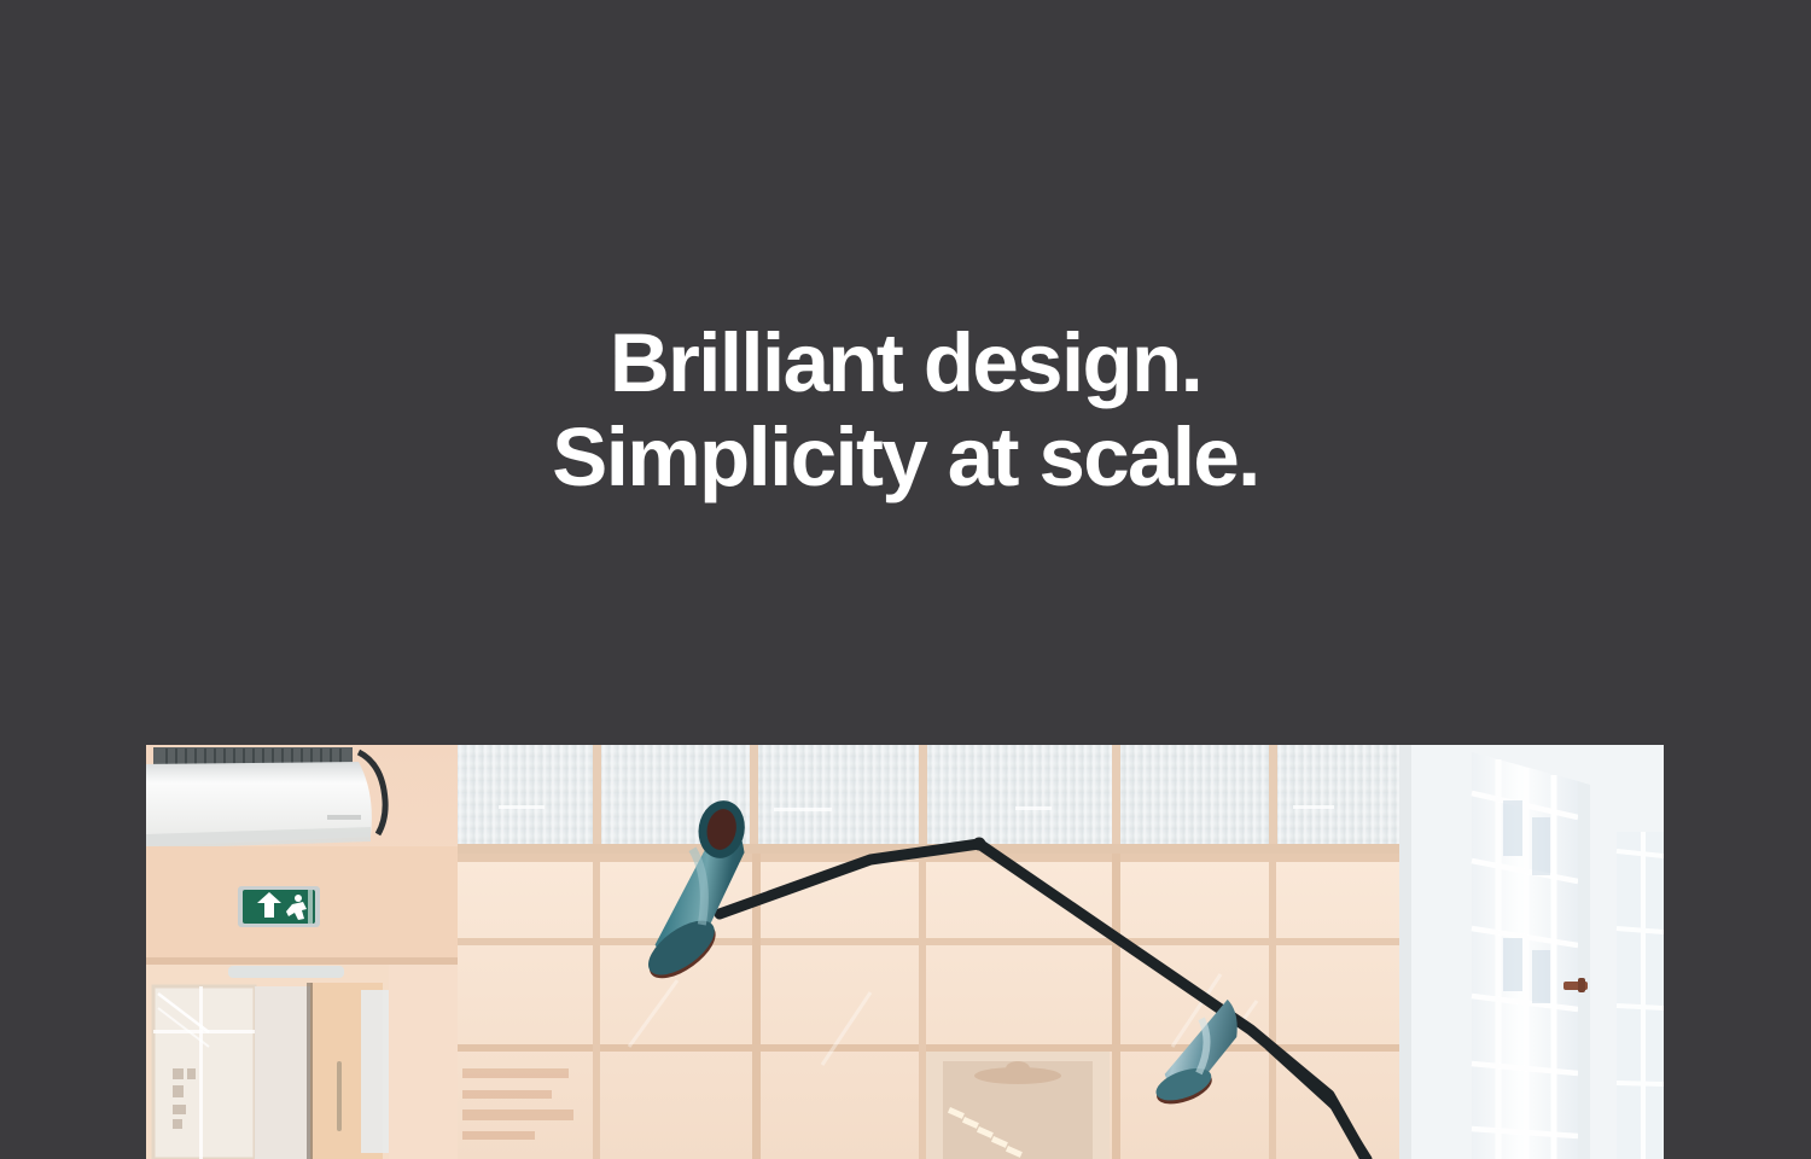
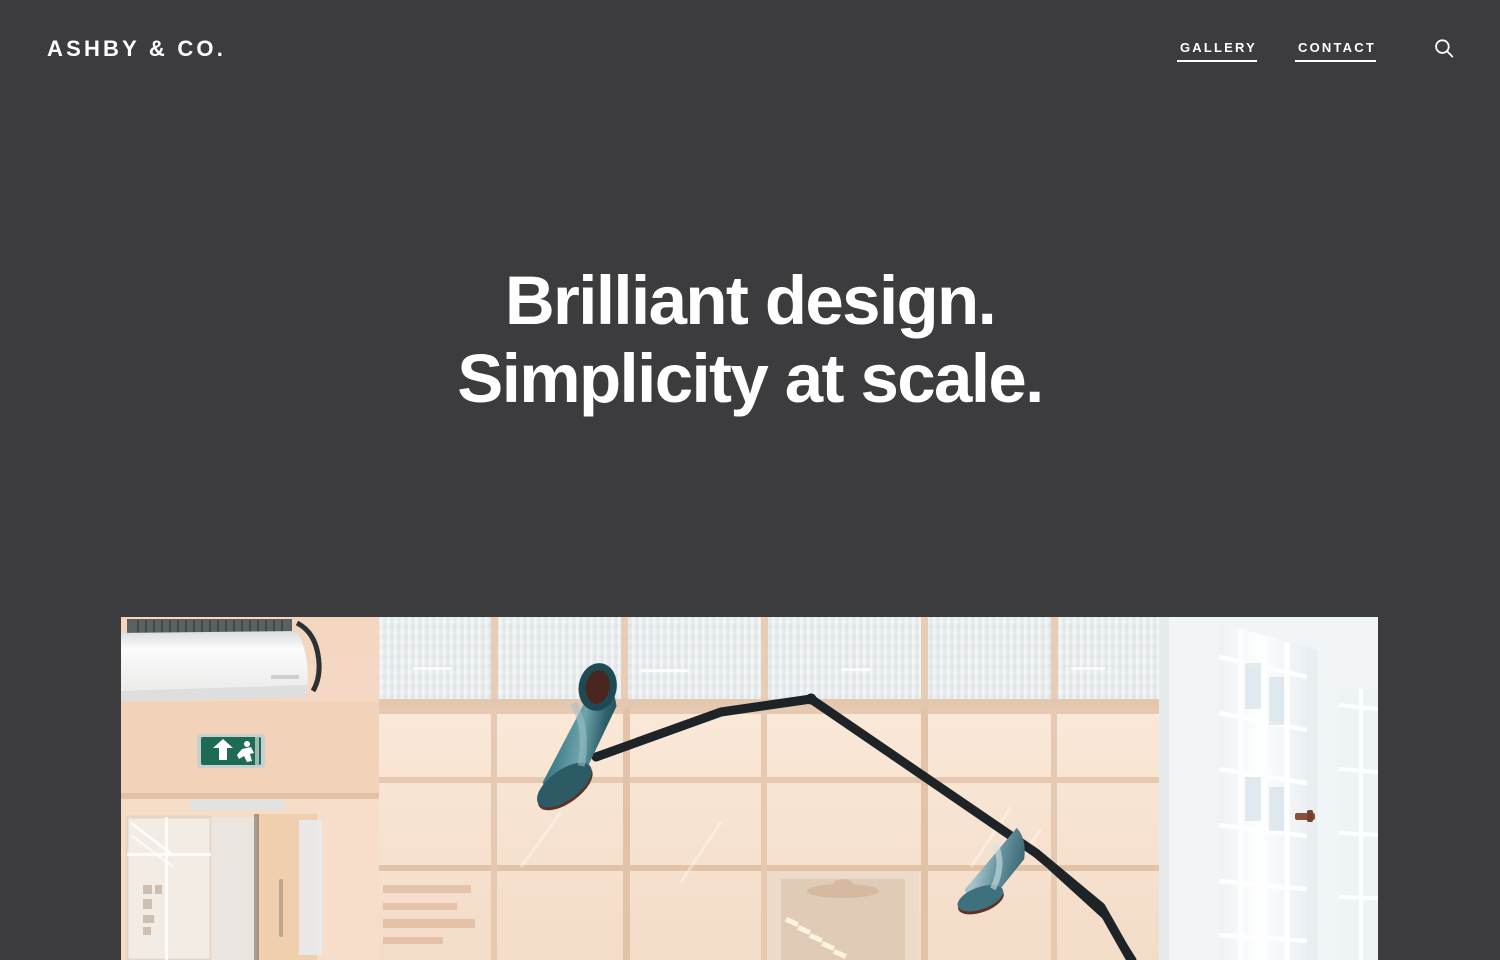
+ ASHBY & CO.
+ GALLERY
+ CONTACT
  Brilliant design.
  Simplicity at scale.
